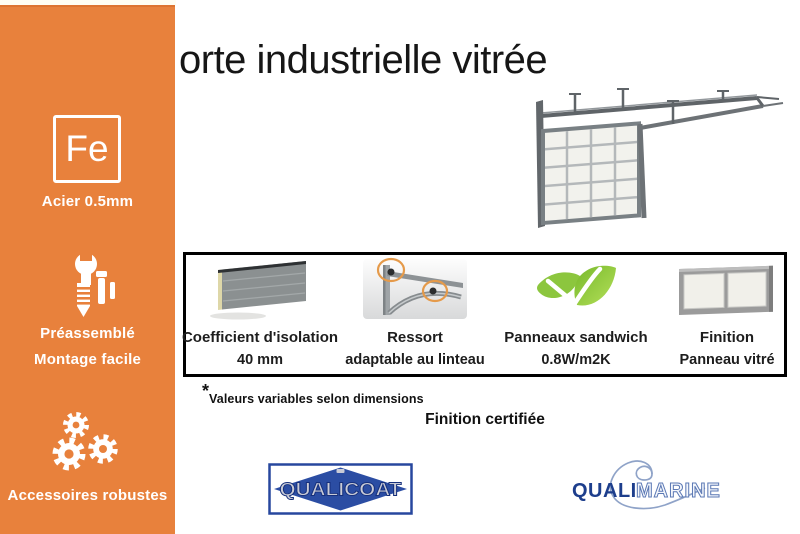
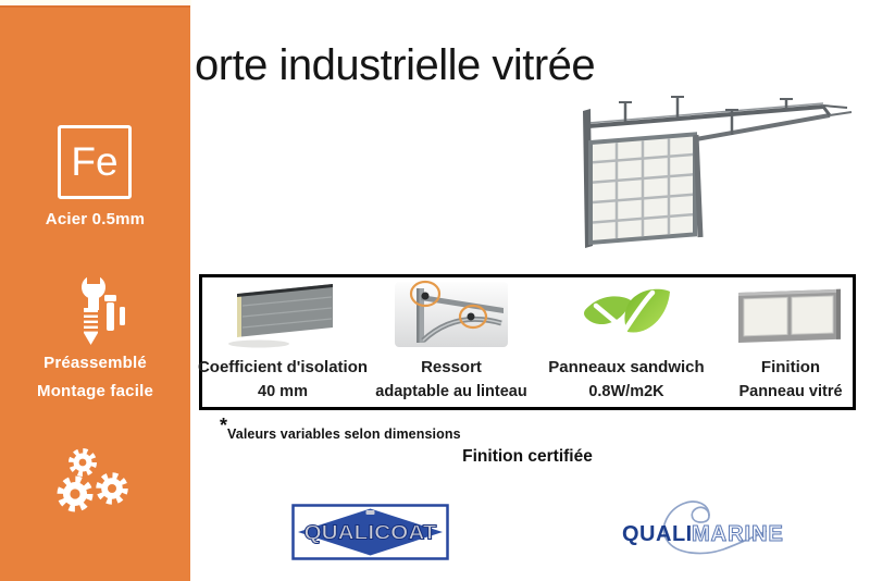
  Fe
  Acier 0.5mm
  Préassemblé
  Montage facile
- Accessoires robustes
  orte industrielle vitrée
  Coefficient d'isolation
  40 mm
  Ressort
  adaptable au linteau
  Panneaux sandwich
  0.8W/m2K
  Finition
  Panneau vitré
  *Valeurs variables selon dimensions
  Finition certifiée
  QUALICOAT
  QUALI
  MARINE
